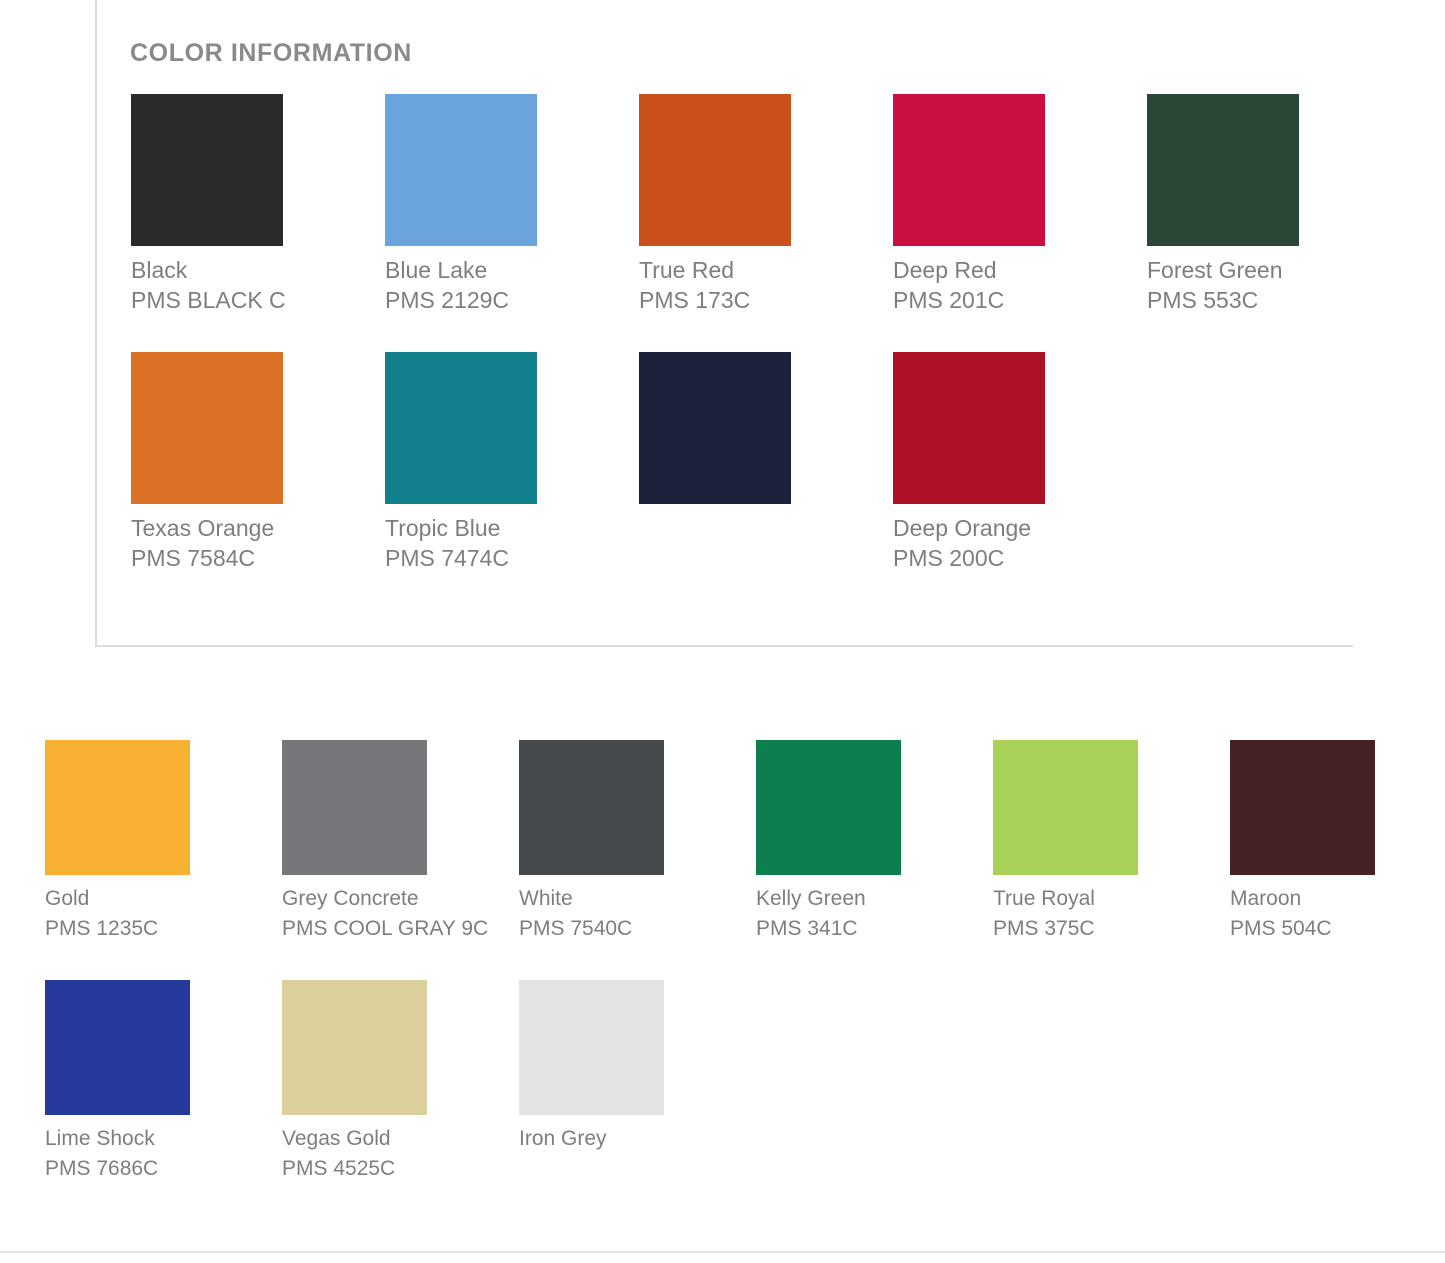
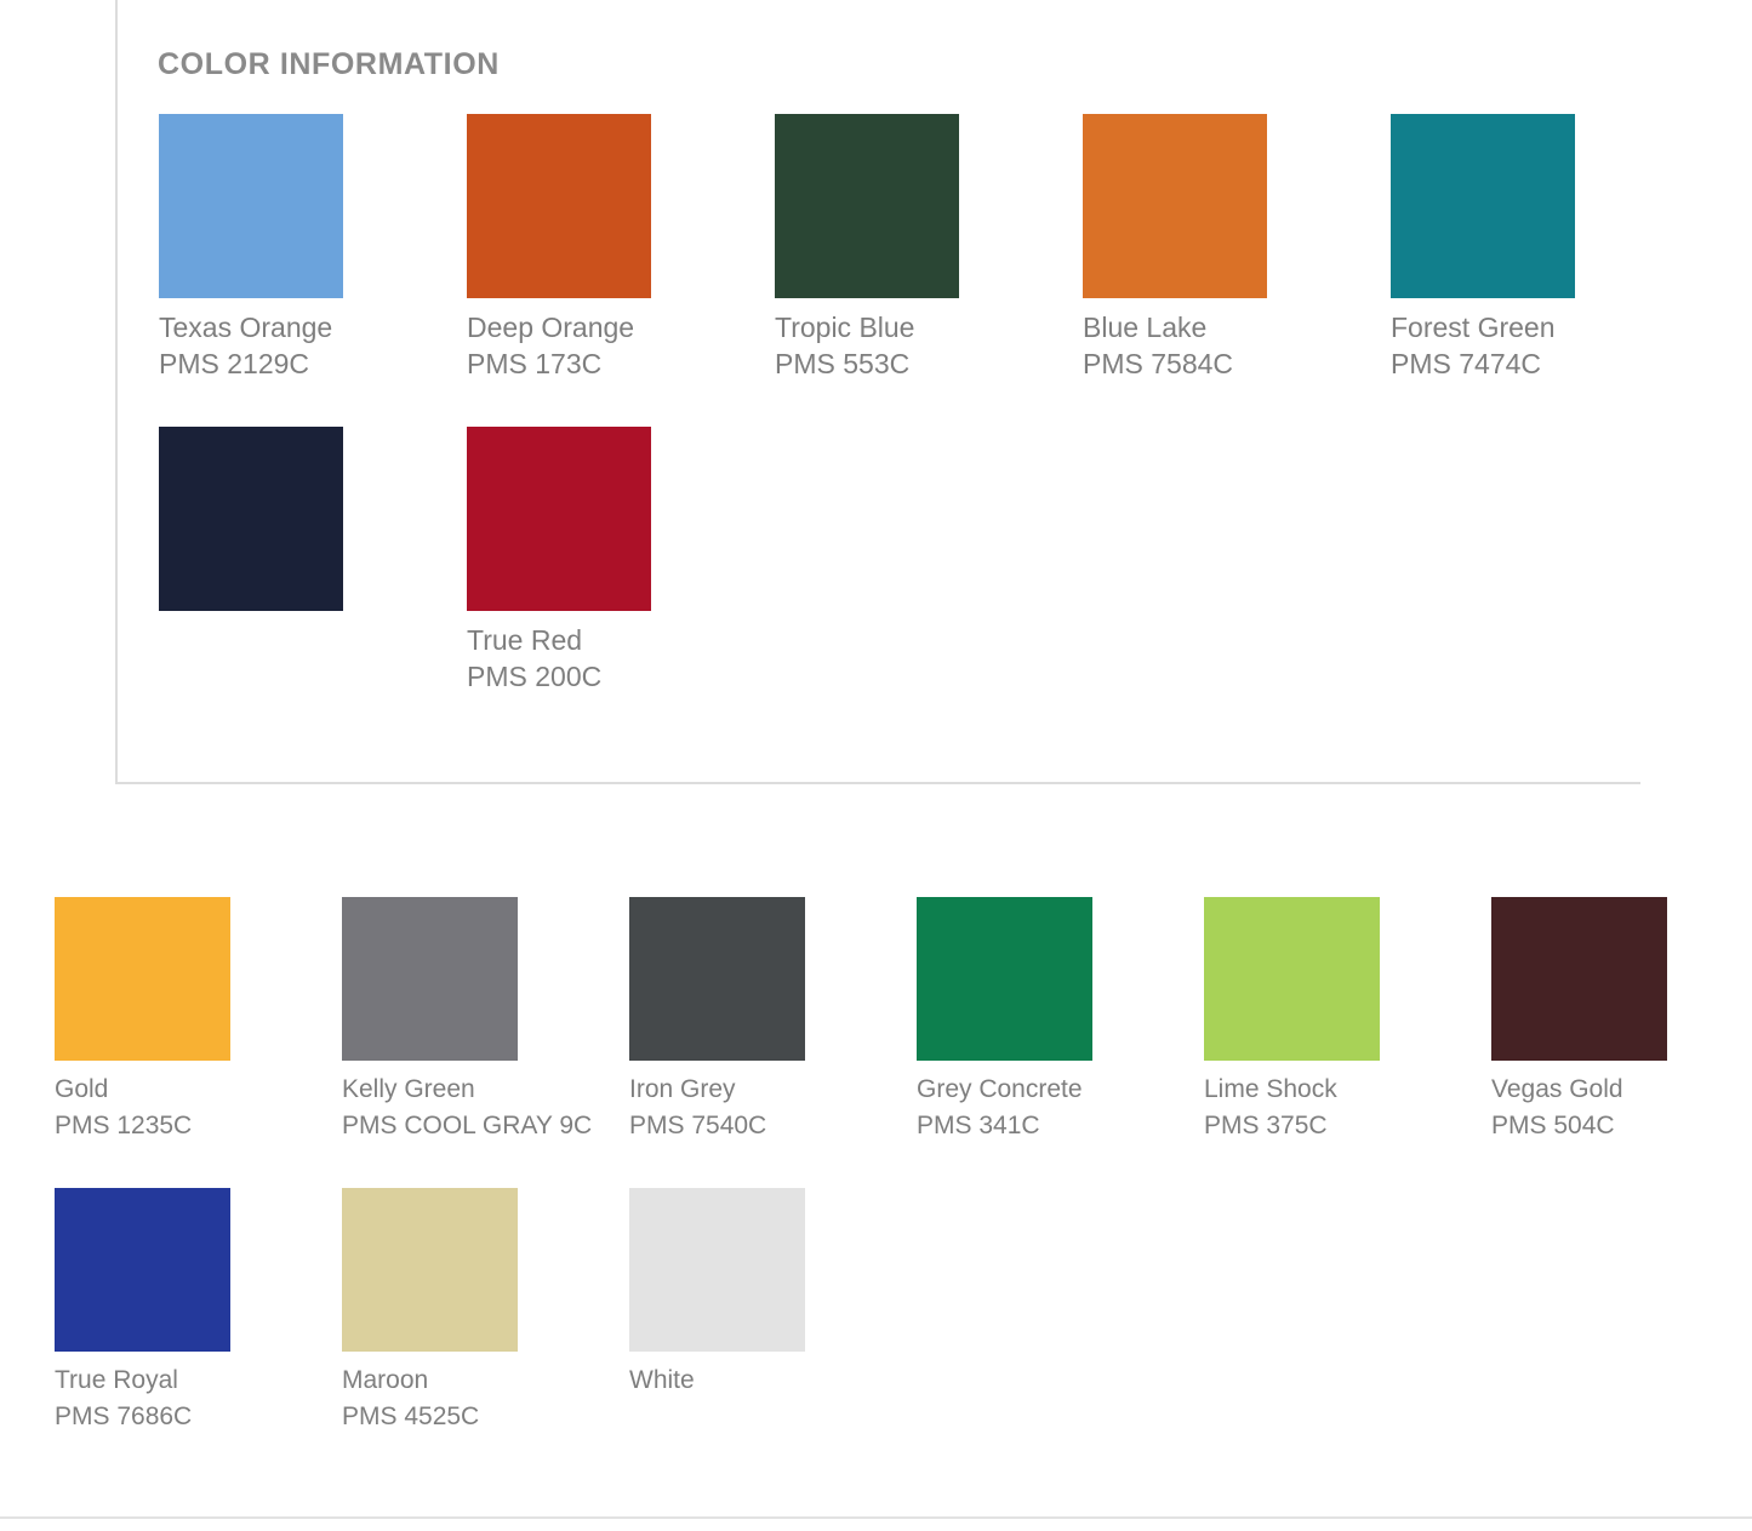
  COLOR INFORMATION
- Black
- PMS BLACK C
- Blue Lake
+ Texas Orange
  PMS 2129C
- True Red
+ Deep Orange
  PMS 173C
- Deep Red
- PMS 201C
- Forest Green
+ Tropic Blue
  PMS 553C
- Texas Orange
+ Blue Lake
  PMS 7584C
- Tropic Blue
+ Forest Green
  PMS 7474C
- Deep Orange
+ True Red
  PMS 200C
  Gold
  PMS 1235C
- Grey Concrete
+ Kelly Green
  PMS COOL GRAY 9C
- White
+ Iron Grey
  PMS 7540C
- Kelly Green
+ Grey Concrete
  PMS 341C
- True Royal
+ Lime Shock
  PMS 375C
- Maroon
+ Vegas Gold
  PMS 504C
- Lime Shock
+ True Royal
  PMS 7686C
- Vegas Gold
+ Maroon
  PMS 4525C
- Iron Grey
+ White
